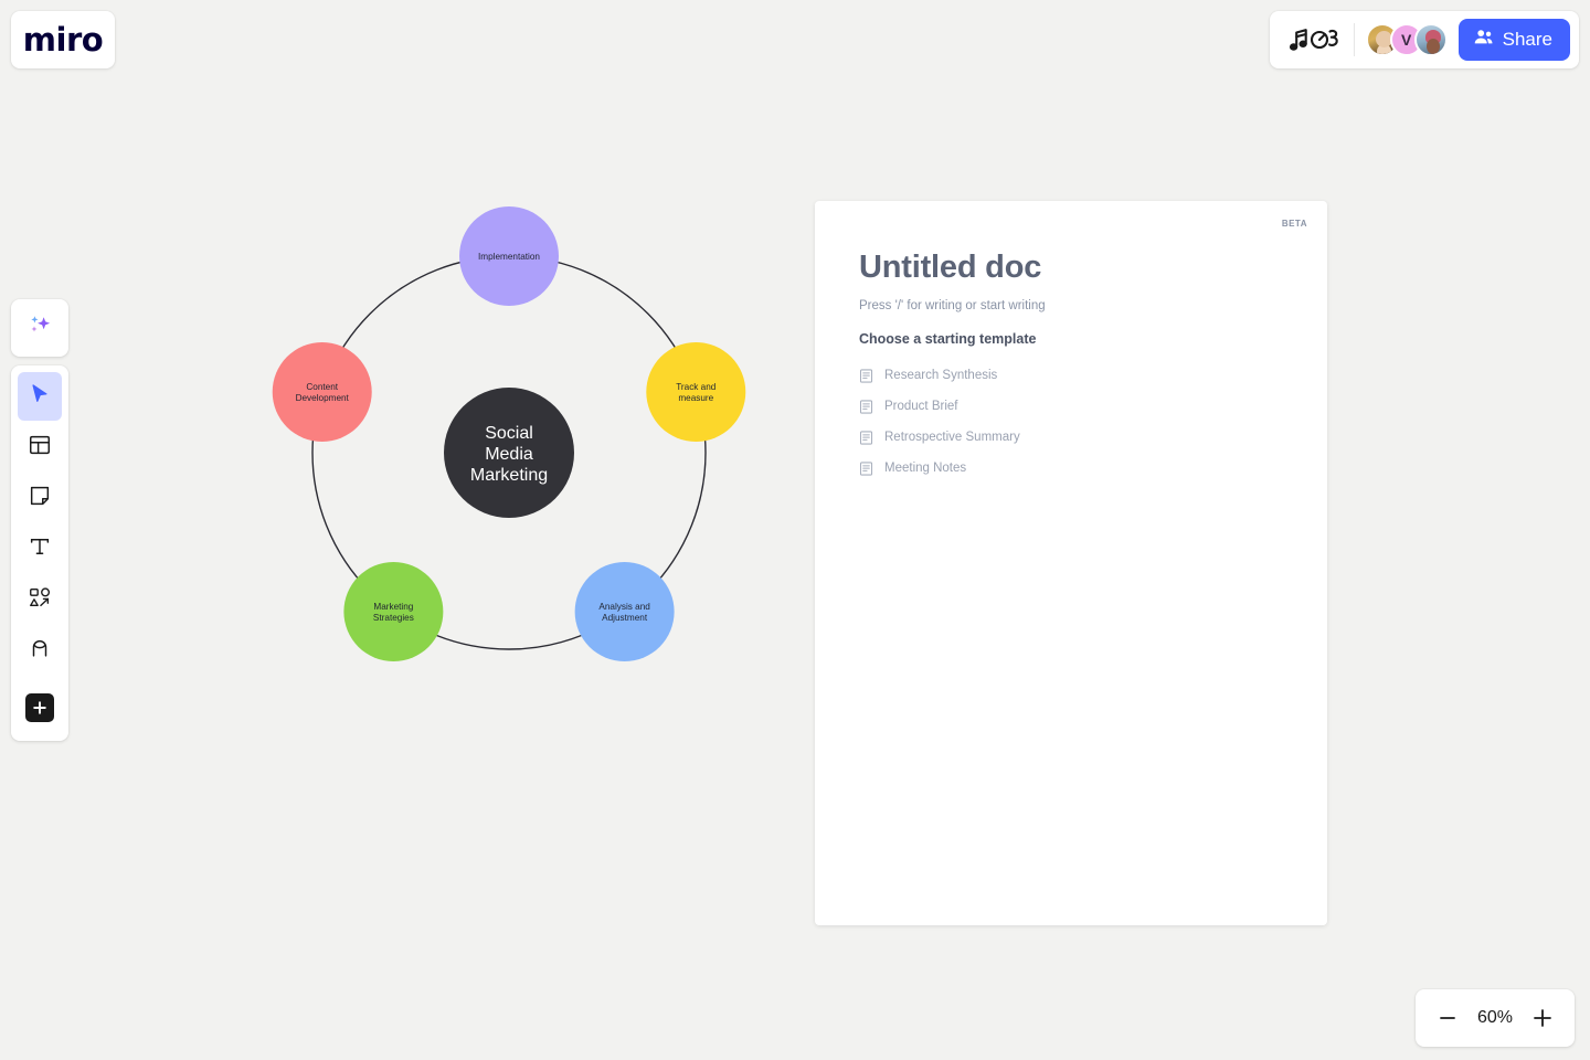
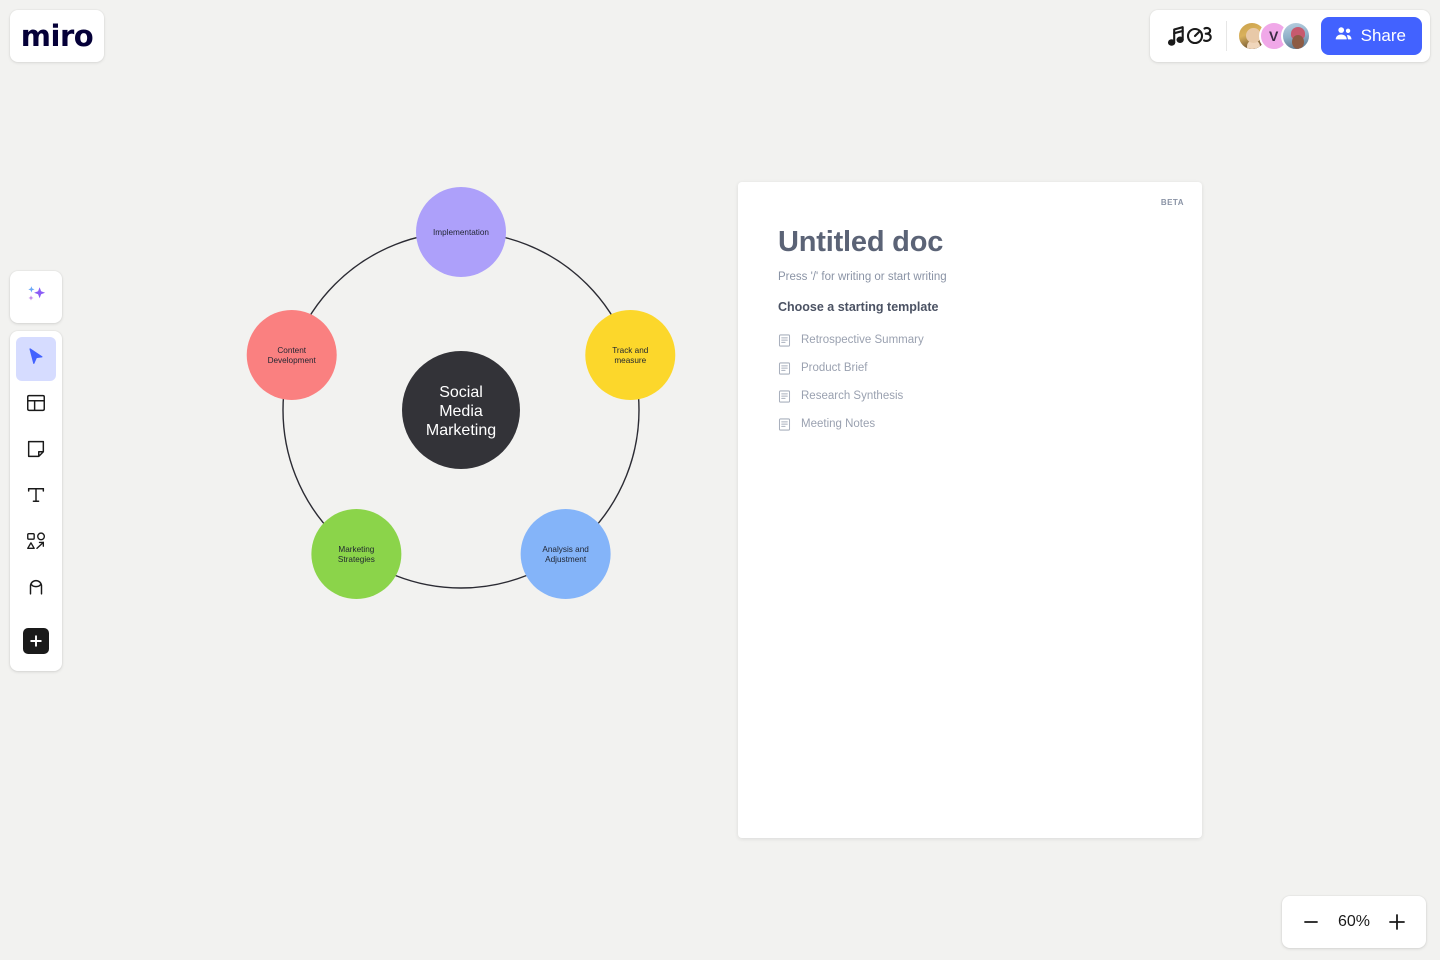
  miro
  V
  Share
  Implementation
  Track and measure
  Analysis and Adjustment
  Marketing Strategies
  Content Development
  Social Media Marketing
  BETA
  Untitled doc
  Press '/' for writing or start writing
  Choose a starting template
- Research Synthesis
+ Retrospective Summary
  Product Brief
- Retrospective Summary
+ Research Synthesis
  Meeting Notes
  60%
